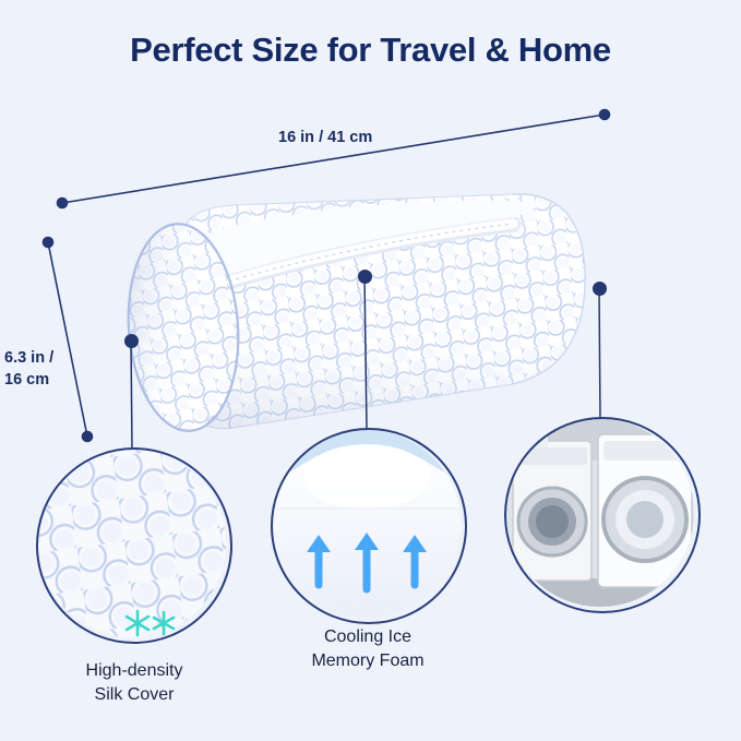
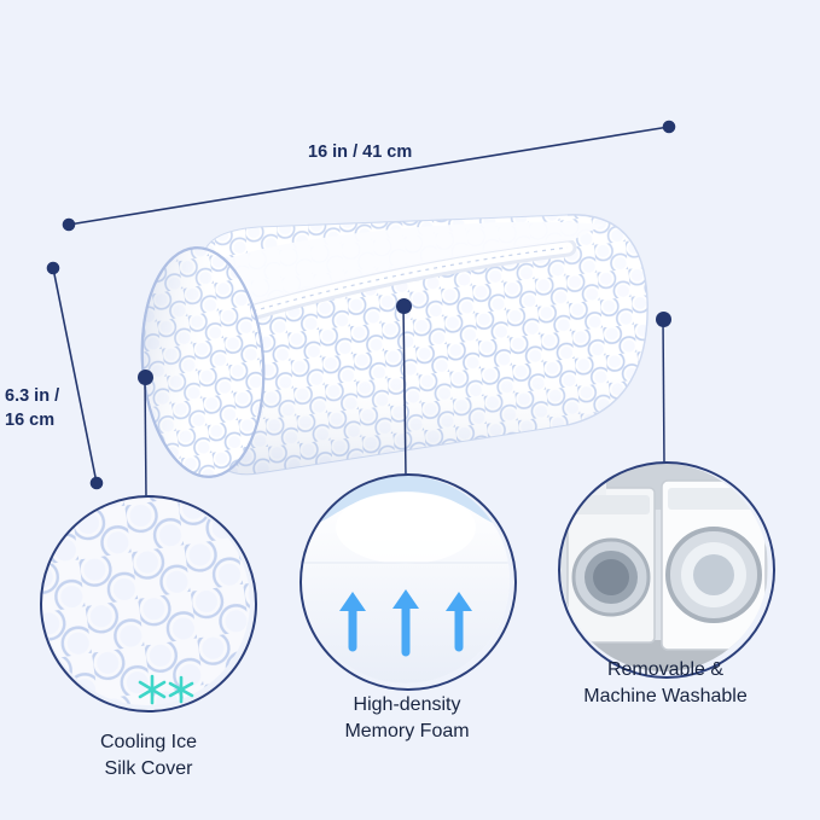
- Perfect Size for Travel & Home
  16 in / 41 cm
  6.3 in /
  16 cm
- High-density
+ Cooling Ice
  Silk Cover
- Cooling Ice
+ High-density
  Memory Foam
+ Removable &
+ Machine Washable
